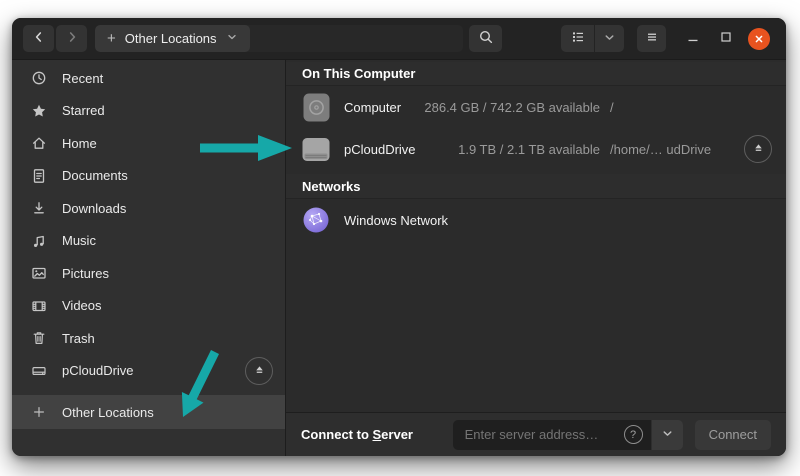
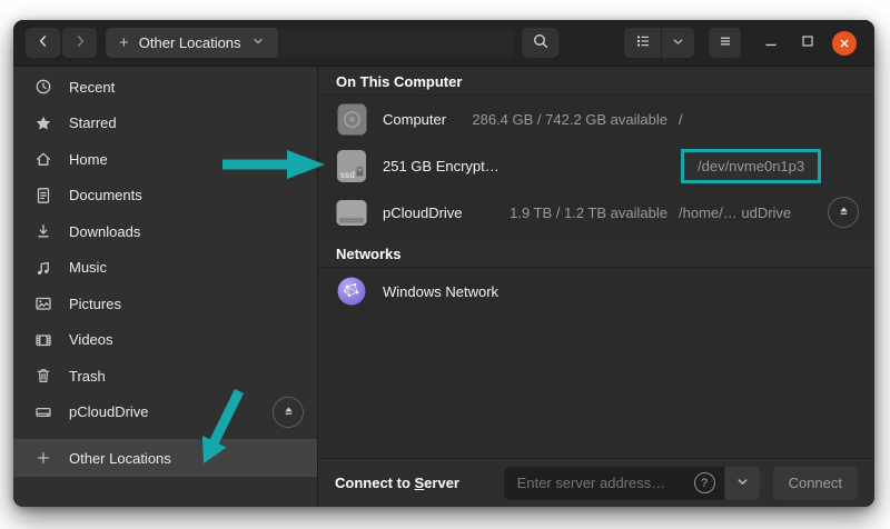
  +
  Other Locations
  Recent
  Starred
  Home
  Documents
  Downloads
  Music
  Pictures
  Videos
  Trash
  pCloudDrive
  Other Locations
  On This Computer
  Computer
  286.4 GB / 742.2 GB available
  /
+ ssd
+ 251 GB Encrypt…
+ /dev/nvme0n1p3
  pCloudDrive
- 1.9 TB / 2.1 TB available
+ 1.9 TB / 1.2 TB available
  /home/… udDrive
  Networks
  Windows Network
  Connect to Server
  Enter server address…
  ?
  Connect
